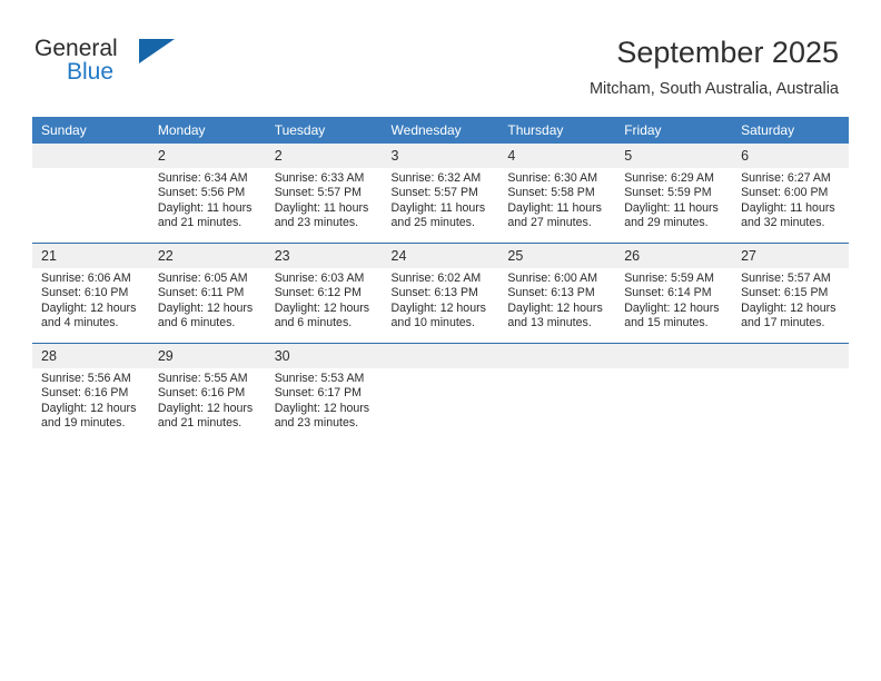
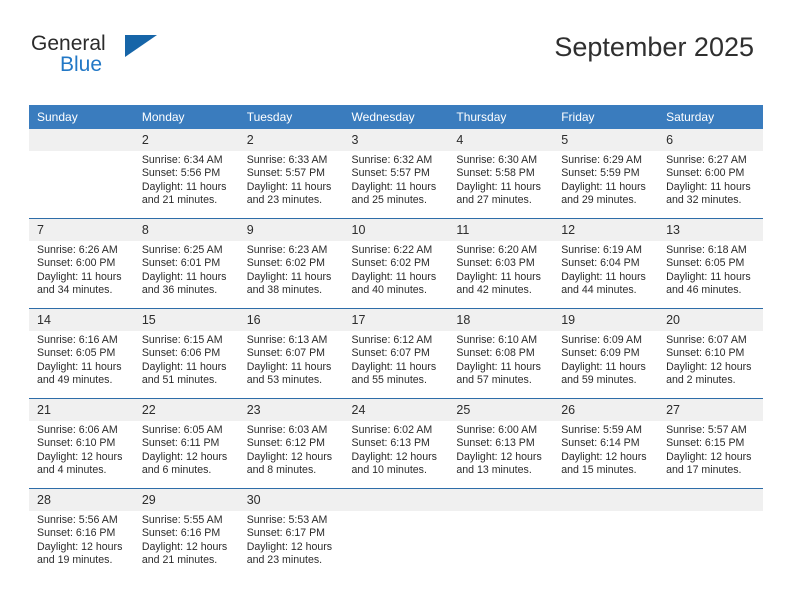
  General
  Blue
  September 2025
- Mitcham, South Australia, Australia
  Sunday	Monday	Tuesday	Wednesday	Thursday	Friday	Saturday
  	2Sunrise: 6:34 AMSunset: 5:56 PMDaylight: 11 hoursand 21 minutes.	2Sunrise: 6:33 AMSunset: 5:57 PMDaylight: 11 hoursand 23 minutes.	3Sunrise: 6:32 AMSunset: 5:57 PMDaylight: 11 hoursand 25 minutes.	4Sunrise: 6:30 AMSunset: 5:58 PMDaylight: 11 hoursand 27 minutes.	5Sunrise: 6:29 AMSunset: 5:59 PMDaylight: 11 hoursand 29 minutes.	6Sunrise: 6:27 AMSunset: 6:00 PMDaylight: 11 hoursand 32 minutes.
+ 7Sunrise: 6:26 AMSunset: 6:00 PMDaylight: 11 hoursand 34 minutes.	8Sunrise: 6:25 AMSunset: 6:01 PMDaylight: 11 hoursand 36 minutes.	9Sunrise: 6:23 AMSunset: 6:02 PMDaylight: 11 hoursand 38 minutes.	10Sunrise: 6:22 AMSunset: 6:02 PMDaylight: 11 hoursand 40 minutes.	11Sunrise: 6:20 AMSunset: 6:03 PMDaylight: 11 hoursand 42 minutes.	12Sunrise: 6:19 AMSunset: 6:04 PMDaylight: 11 hoursand 44 minutes.	13Sunrise: 6:18 AMSunset: 6:05 PMDaylight: 11 hoursand 46 minutes.
+ 14Sunrise: 6:16 AMSunset: 6:05 PMDaylight: 11 hoursand 49 minutes.	15Sunrise: 6:15 AMSunset: 6:06 PMDaylight: 11 hoursand 51 minutes.	16Sunrise: 6:13 AMSunset: 6:07 PMDaylight: 11 hoursand 53 minutes.	17Sunrise: 6:12 AMSunset: 6:07 PMDaylight: 11 hoursand 55 minutes.	18Sunrise: 6:10 AMSunset: 6:08 PMDaylight: 11 hoursand 57 minutes.	19Sunrise: 6:09 AMSunset: 6:09 PMDaylight: 11 hoursand 59 minutes.	20Sunrise: 6:07 AMSunset: 6:10 PMDaylight: 12 hoursand 2 minutes.
- 21Sunrise: 6:06 AMSunset: 6:10 PMDaylight: 12 hoursand 4 minutes.	22Sunrise: 6:05 AMSunset: 6:11 PMDaylight: 12 hoursand 6 minutes.	23Sunrise: 6:03 AMSunset: 6:12 PMDaylight: 12 hoursand 6 minutes.	24Sunrise: 6:02 AMSunset: 6:13 PMDaylight: 12 hoursand 10 minutes.	25Sunrise: 6:00 AMSunset: 6:13 PMDaylight: 12 hoursand 13 minutes.	26Sunrise: 5:59 AMSunset: 6:14 PMDaylight: 12 hoursand 15 minutes.	27Sunrise: 5:57 AMSunset: 6:15 PMDaylight: 12 hoursand 17 minutes.
+ 21Sunrise: 6:06 AMSunset: 6:10 PMDaylight: 12 hoursand 4 minutes.	22Sunrise: 6:05 AMSunset: 6:11 PMDaylight: 12 hoursand 6 minutes.	23Sunrise: 6:03 AMSunset: 6:12 PMDaylight: 12 hoursand 8 minutes.	24Sunrise: 6:02 AMSunset: 6:13 PMDaylight: 12 hoursand 10 minutes.	25Sunrise: 6:00 AMSunset: 6:13 PMDaylight: 12 hoursand 13 minutes.	26Sunrise: 5:59 AMSunset: 6:14 PMDaylight: 12 hoursand 15 minutes.	27Sunrise: 5:57 AMSunset: 6:15 PMDaylight: 12 hoursand 17 minutes.
  28Sunrise: 5:56 AMSunset: 6:16 PMDaylight: 12 hoursand 19 minutes.	29Sunrise: 5:55 AMSunset: 6:16 PMDaylight: 12 hoursand 21 minutes.	30Sunrise: 5:53 AMSunset: 6:17 PMDaylight: 12 hoursand 23 minutes.
